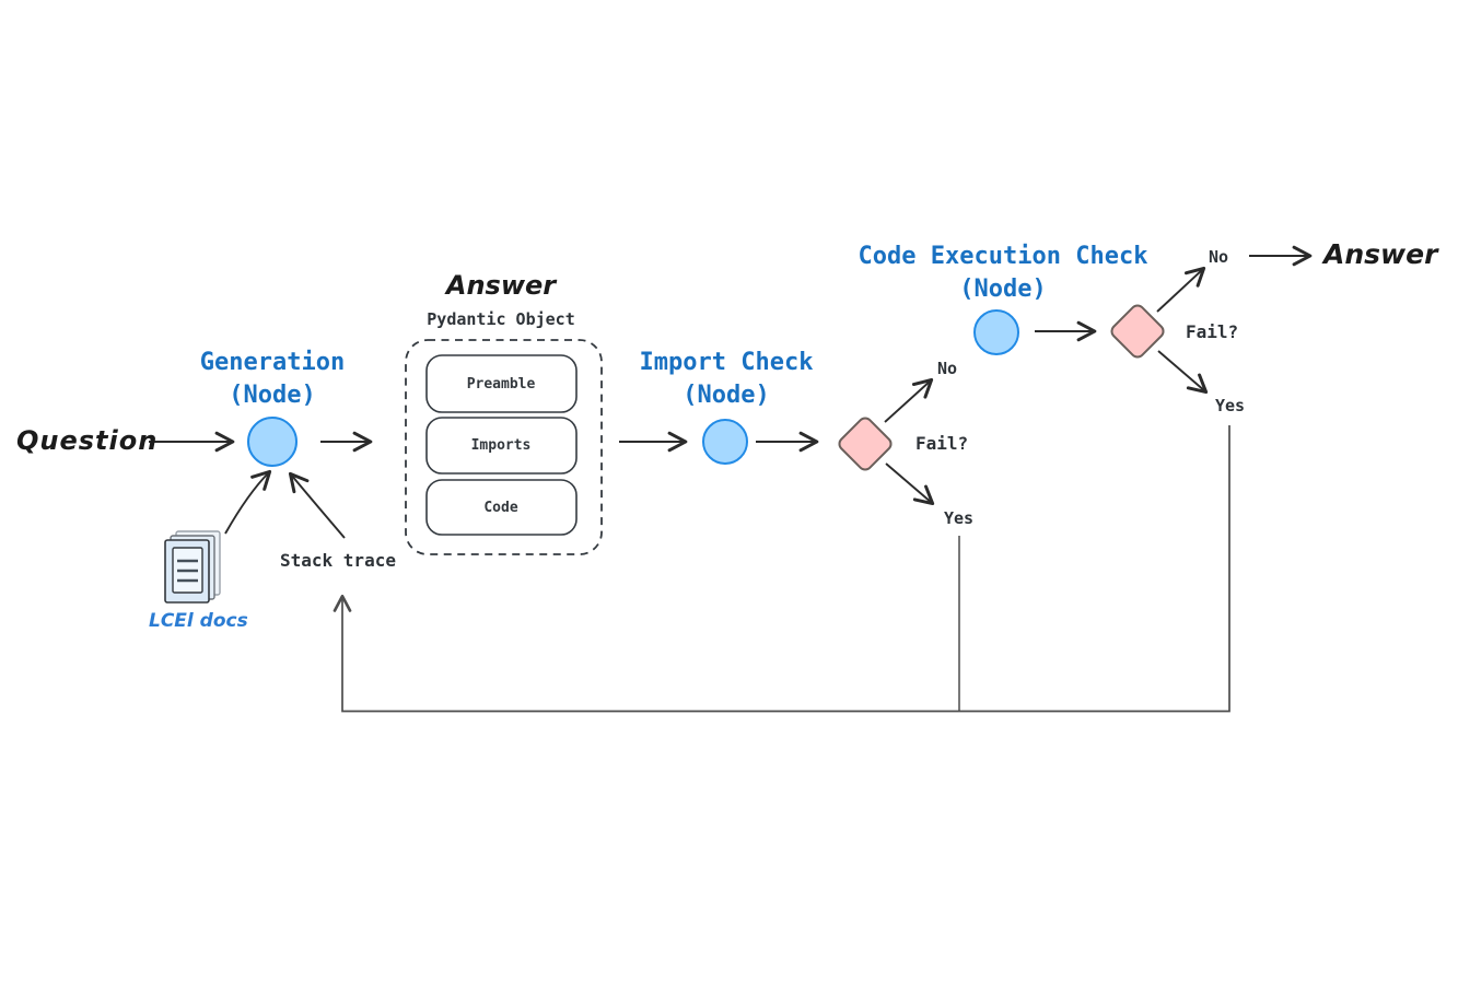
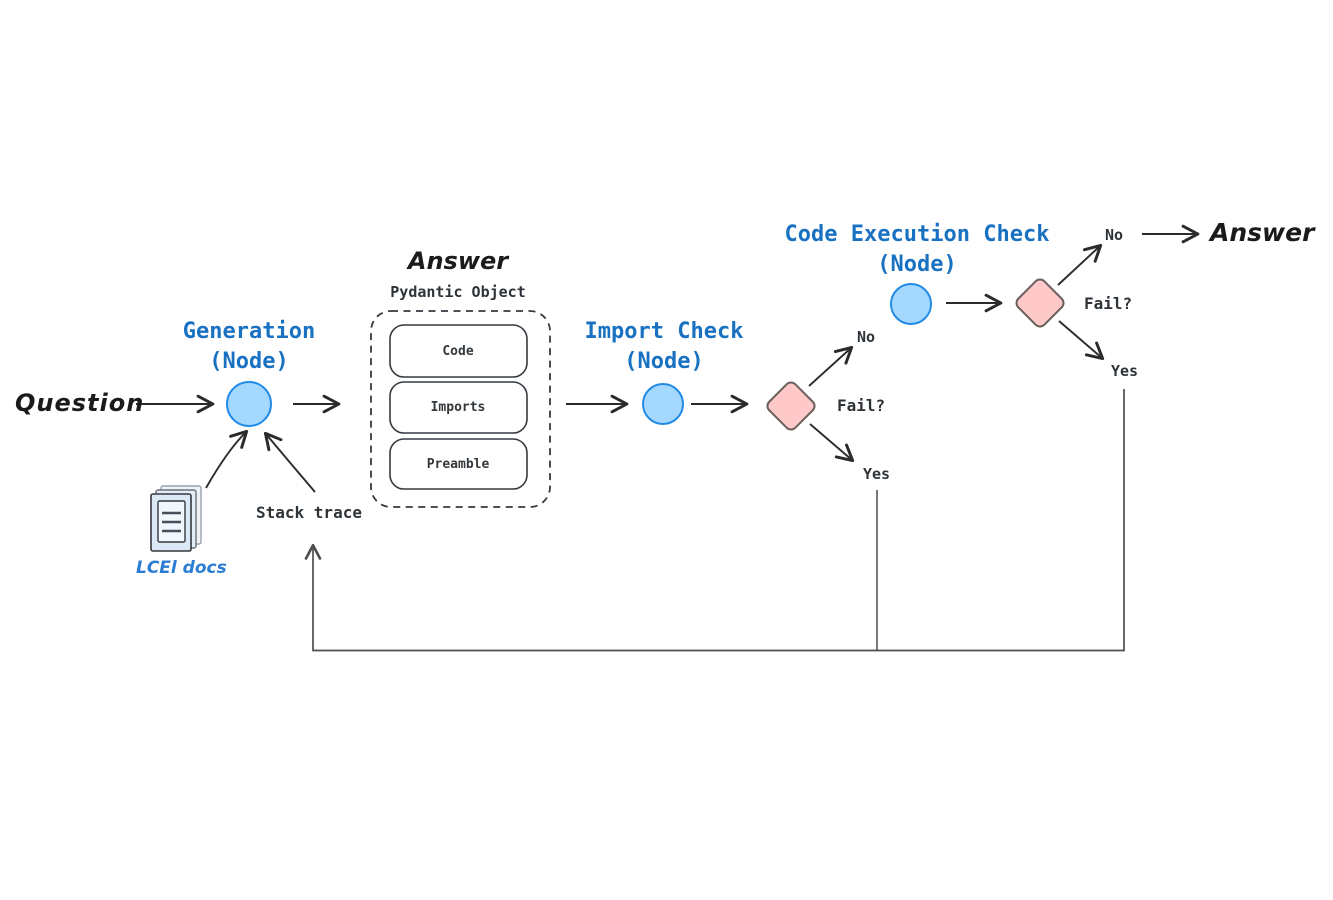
  Question
  Generation
  (Node)
  Answer
  Pydantic Object
- Preamble
+ Code
  Imports
- Code
+ Preamble
  Import Check
  (Node)
  Fail?
  No
  Yes
  Code Execution Check
  (Node)
  Fail?
  No
  Yes
  Answer
  Stack trace
  LCEl docs
